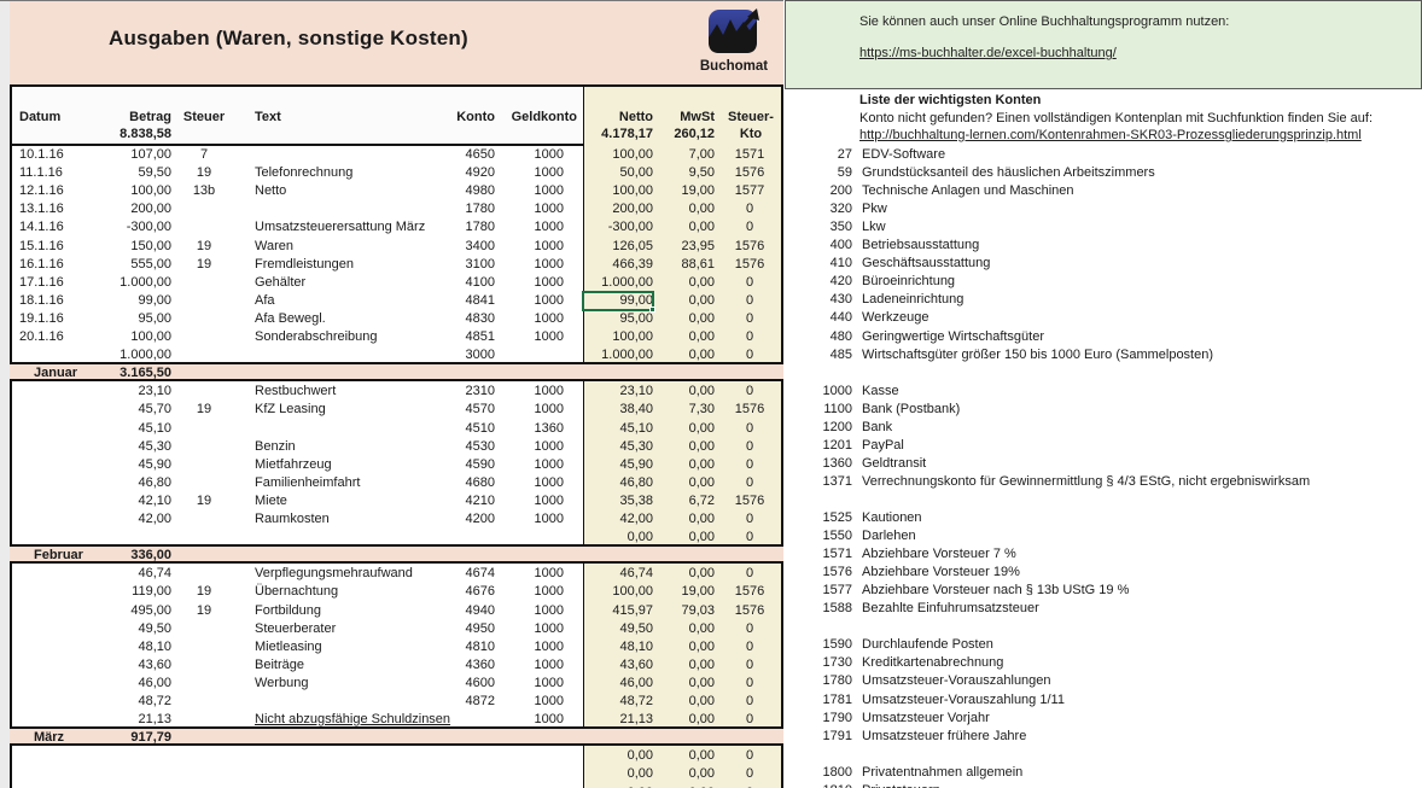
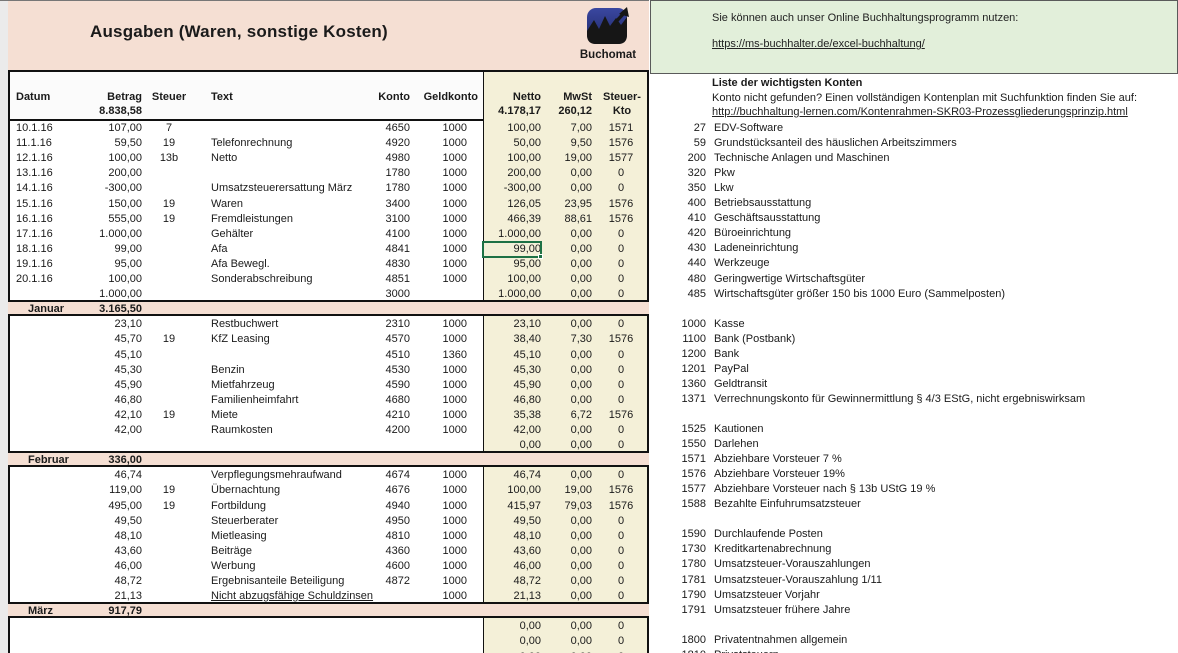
  Ausgaben (Waren, sonstige Kosten)
  Buchomat
  Sie können auch unser Online Buchhaltungsprogramm nutzen:
  https://ms-buchhalter.de/excel-buchhaltung/
  Datum
  Betrag
  Steuer
  Text
  Konto
  Geldkonto
  Netto
  MwSt
  Steuer-Kto
  8.838,58
  4.178,17
  260,12
  Liste der wichtigsten Konten
  Konto nicht gefunden? Einen vollständigen Kontenplan mit Suchfunktion finden Sie auf:
  http://buchhaltung-lernen.com/Kontenrahmen-SKR03-Prozessgliederungsprinzip.html
  10.1.16
  107,00
  7
  4650
  1000
  100,00
  7,00
  1571
  11.1.16
  59,50
  19
  Telefonrechnung
  4920
  1000
  50,00
  9,50
  1576
  12.1.16
  100,00
  13b
  Netto
  4980
  1000
  100,00
  19,00
  1577
  13.1.16
  200,00
  1780
  1000
  200,00
  0,00
  0
  14.1.16
  -300,00
  Umsatzsteuerersattung März
  1780
  1000
  -300,00
  0,00
  0
  15.1.16
  150,00
  19
  Waren
  3400
  1000
  126,05
  23,95
  1576
  16.1.16
  555,00
  19
  Fremdleistungen
  3100
  1000
  466,39
  88,61
  1576
  17.1.16
  1.000,00
  Gehälter
  4100
  1000
  1.000,00
  0,00
  0
  18.1.16
  99,00
  Afa
  4841
  1000
  99,00
  0,00
  0
  19.1.16
  95,00
  Afa Bewegl.
  4830
  1000
  95,00
  0,00
  0
  20.1.16
  100,00
  Sonderabschreibung
  4851
  1000
  100,00
  0,00
  0
  1.000,00
  3000
  1.000,00
  0,00
  0
  Januar
  3.165,50
  23,10
  Restbuchwert
  2310
  1000
  23,10
  0,00
  0
  45,70
  19
  KfZ Leasing
  4570
  1000
  38,40
  7,30
  1576
  45,10
  4510
  1360
  45,10
  0,00
  0
  45,30
  Benzin
  4530
  1000
  45,30
  0,00
  0
  45,90
  Mietfahrzeug
  4590
  1000
  45,90
  0,00
  0
  46,80
  Familienheimfahrt
  4680
  1000
  46,80
  0,00
  0
  42,10
  19
  Miete
  4210
  1000
  35,38
  6,72
  1576
  42,00
  Raumkosten
  4200
  1000
  42,00
  0,00
  0
  0,00
  0,00
  0
  Februar
  336,00
  46,74
  Verpflegungsmehraufwand
  4674
  1000
  46,74
  0,00
  0
  119,00
  19
  Übernachtung
  4676
  1000
  100,00
  19,00
  1576
  495,00
  19
  Fortbildung
  4940
  1000
  415,97
  79,03
  1576
  49,50
  Steuerberater
  4950
  1000
  49,50
  0,00
  0
  48,10
  Mietleasing
  4810
  1000
  48,10
  0,00
  0
  43,60
  Beiträge
  4360
  1000
  43,60
  0,00
  0
  46,00
  Werbung
  4600
  1000
  46,00
  0,00
  0
  48,72
+ Ergebnisanteile Beteiligung
  4872
  1000
  48,72
  0,00
  0
  21,13
  Nicht abzugsfähige Schuldzinsen
  1000
  21,13
  0,00
  0
  März
  917,79
  0,00
  0,00
  0
  0,00
  0,00
  0
  27
  EDV-Software
  59
  Grundstücksanteil des häuslichen Arbeitszimmers
  200
  Technische Anlagen und Maschinen
  320
  Pkw
  350
  Lkw
  400
  Betriebsausstattung
  410
  Geschäftsausstattung
  420
  Büroeinrichtung
  430
  Ladeneinrichtung
  440
  Werkzeuge
  480
  Geringwertige Wirtschaftsgüter
  485
  Wirtschaftsgüter größer 150 bis 1000 Euro (Sammelposten)
  1000
  Kasse
  1100
  Bank (Postbank)
  1200
  Bank
  1201
  PayPal
  1360
  Geldtransit
  1371
  Verrechnungskonto für Gewinnermittlung § 4/3 EStG, nicht ergebniswirksam
  1525
  Kautionen
  1550
  Darlehen
  1571
  Abziehbare Vorsteuer 7 %
  1576
  Abziehbare Vorsteuer 19%
  1577
  Abziehbare Vorsteuer nach § 13b UStG 19 %
  1588
  Bezahlte Einfuhrumsatzsteuer
  1590
  Durchlaufende Posten
  1730
  Kreditkartenabrechnung
  1780
  Umsatzsteuer-Vorauszahlungen
  1781
  Umsatzsteuer-Vorauszahlung 1/11
  1790
  Umsatzsteuer Vorjahr
  1791
  Umsatzsteuer frühere Jahre
  1800
  Privatentnahmen allgemein
